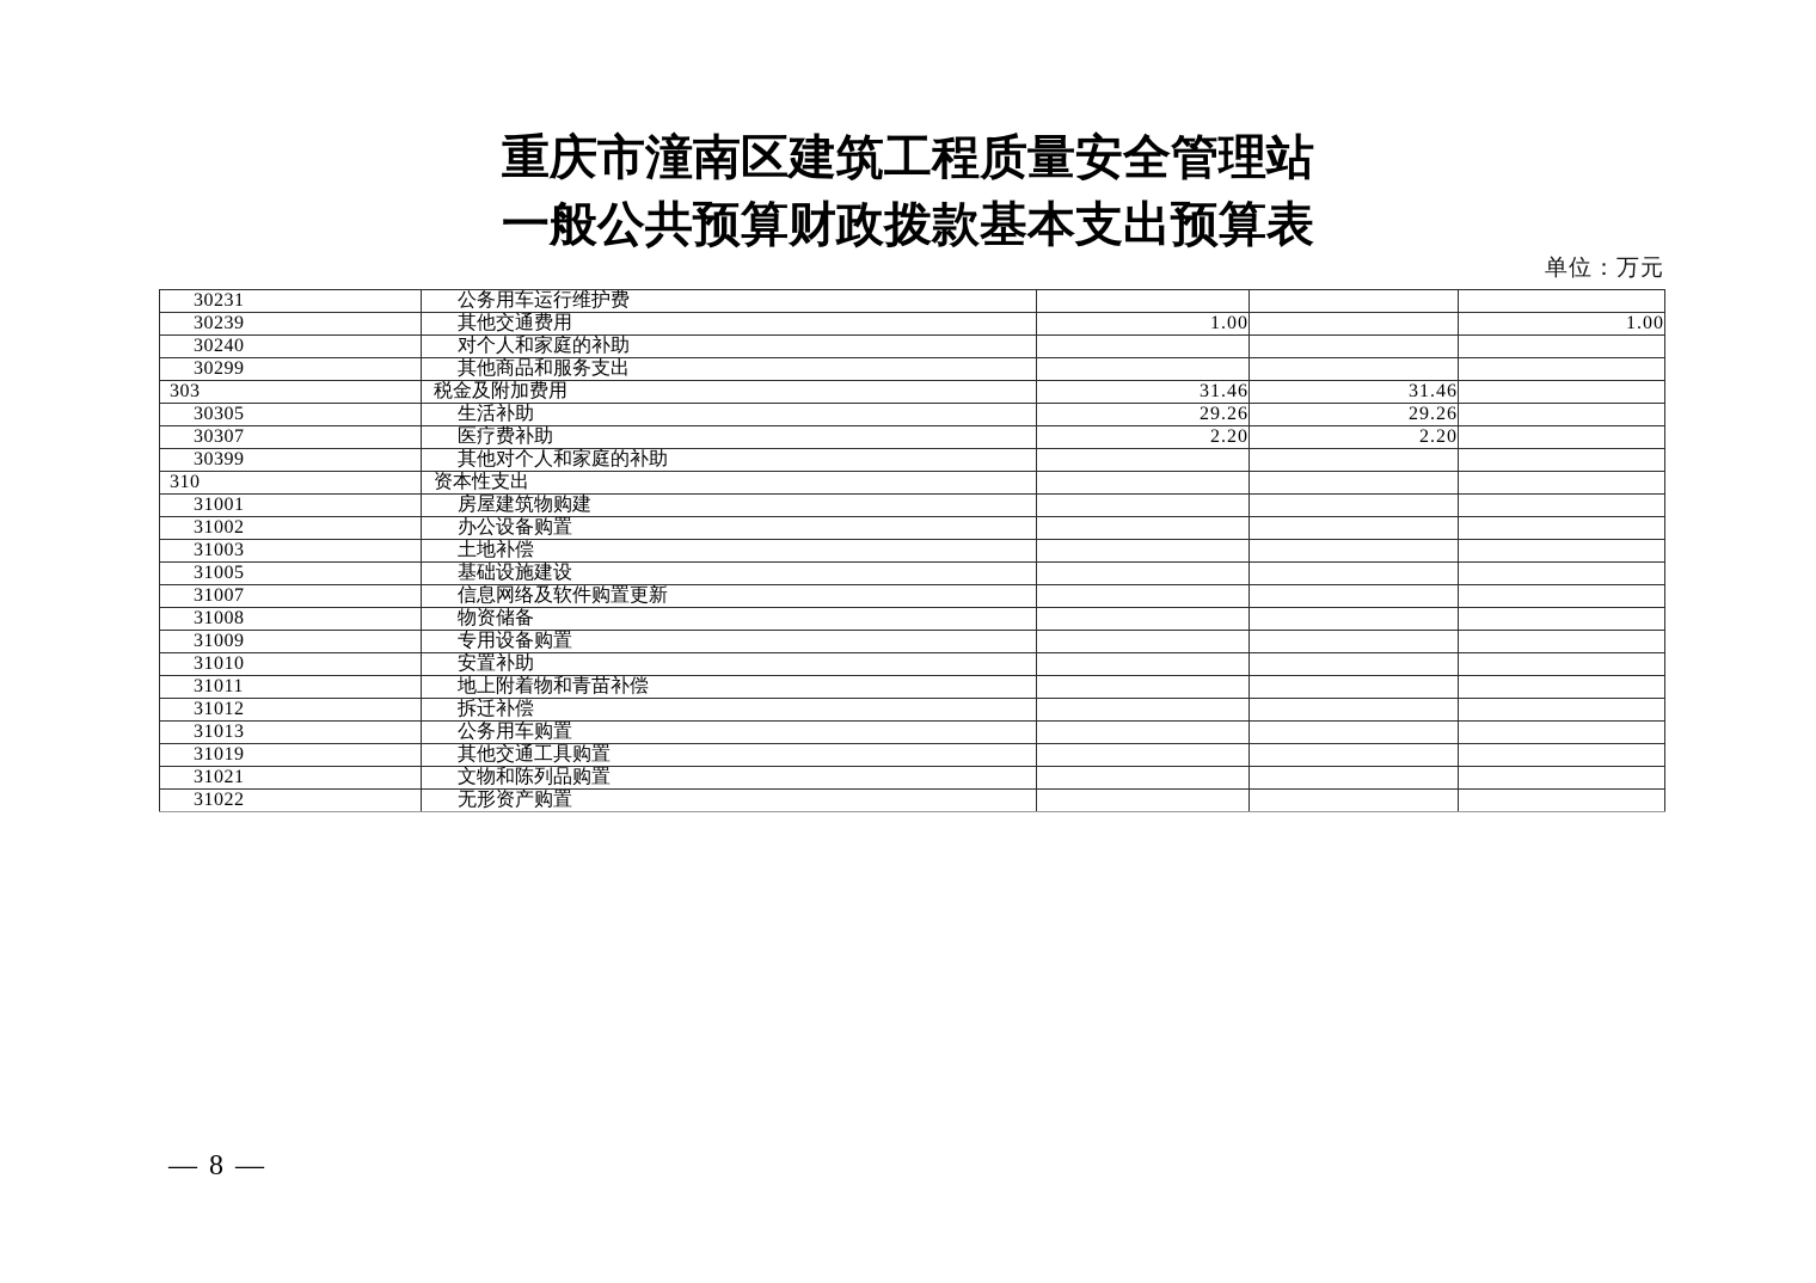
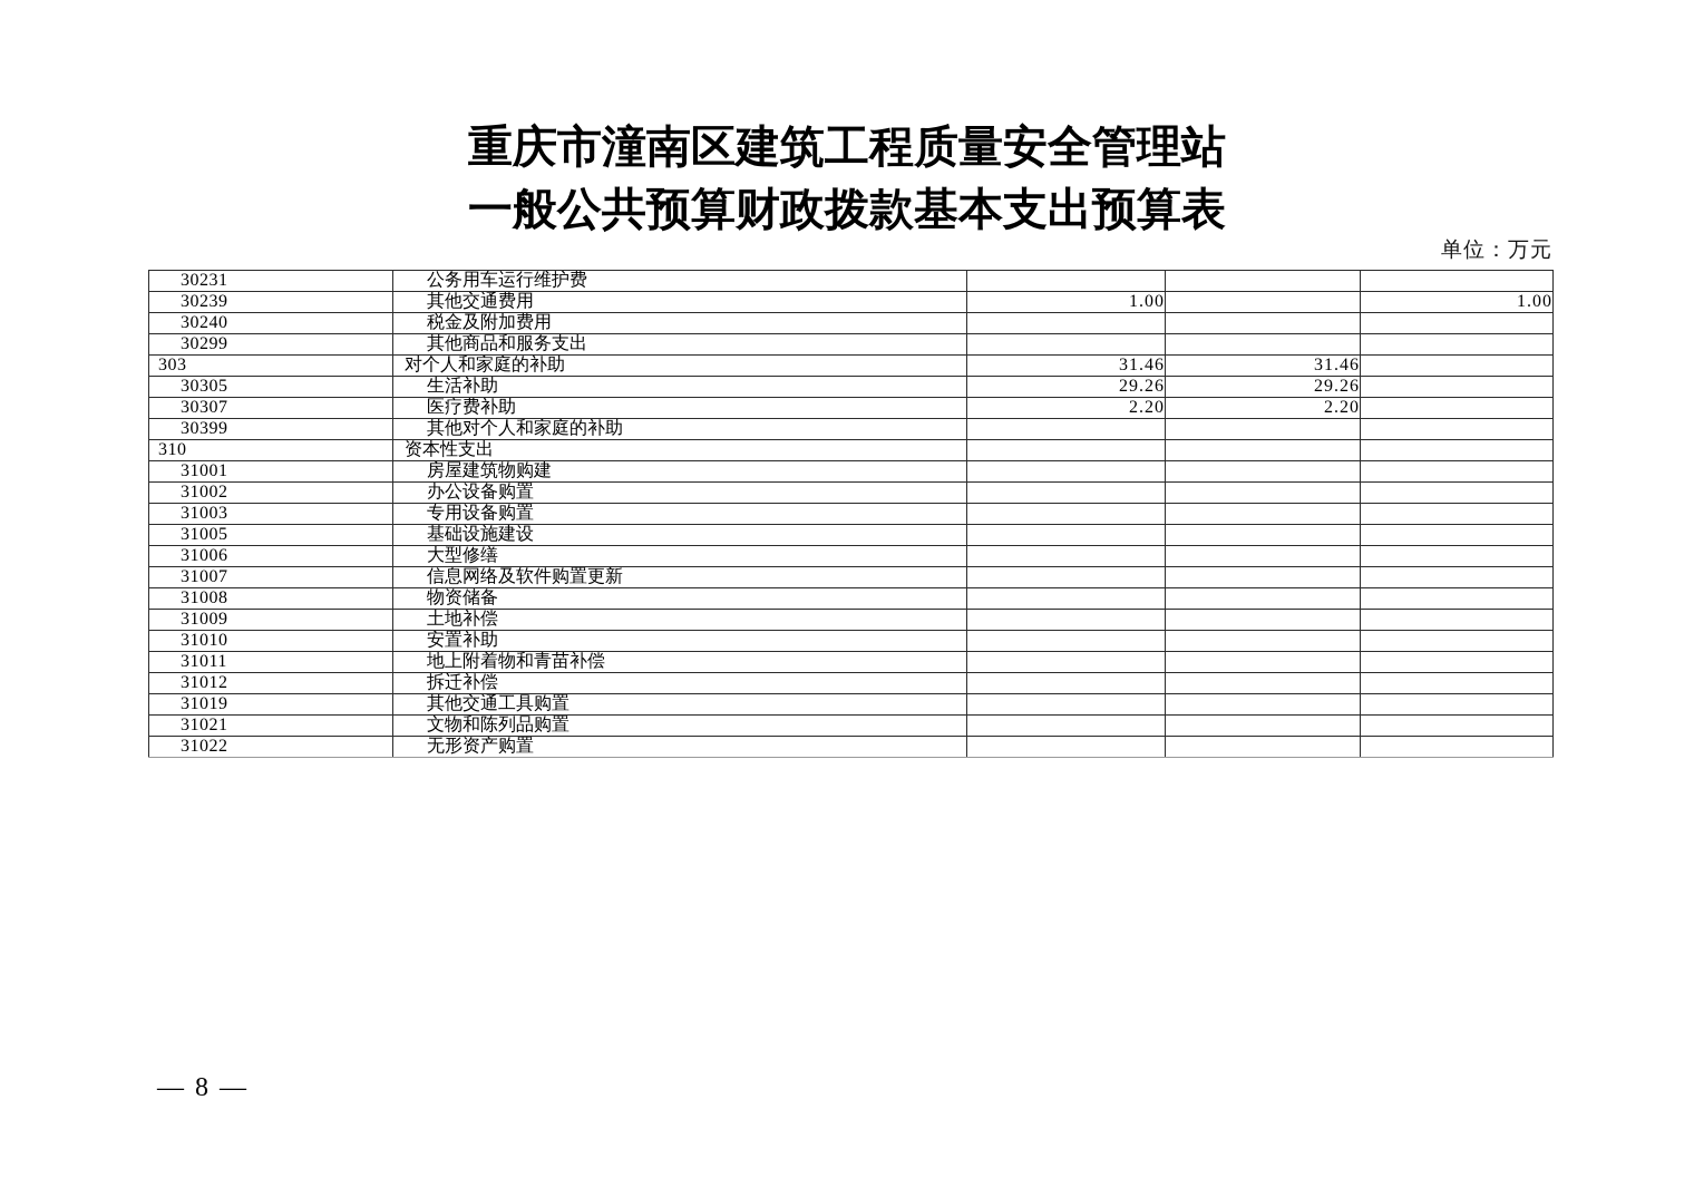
  重庆市潼南区建筑工程质量安全管理站
  一般公共预算财政拨款基本支出预算表
  单位：万元
  30231	公务用车运行维护费
  30239	其他交通费用	1.00		1.00
- 30240	对个人和家庭的补助
+ 30240	税金及附加费用
  30299	其他商品和服务支出
- 303	税金及附加费用	31.46	31.46
+ 303	对个人和家庭的补助	31.46	31.46
  30305	生活补助	29.26	29.26
  30307	医疗费补助	2.20	2.20
  30399	其他对个人和家庭的补助
  310	资本性支出
  31001	房屋建筑物购建
  31002	办公设备购置
- 31003	土地补偿
+ 31003	专用设备购置
  31005	基础设施建设
+ 31006	大型修缮
  31007	信息网络及软件购置更新
  31008	物资储备
- 31009	专用设备购置
+ 31009	土地补偿
  31010	安置补助
  31011	地上附着物和青苗补偿
  31012	拆迁补偿
- 31013	公务用车购置
  31019	其他交通工具购置
  31021	文物和陈列品购置
  31022	无形资产购置
  — 8 —
